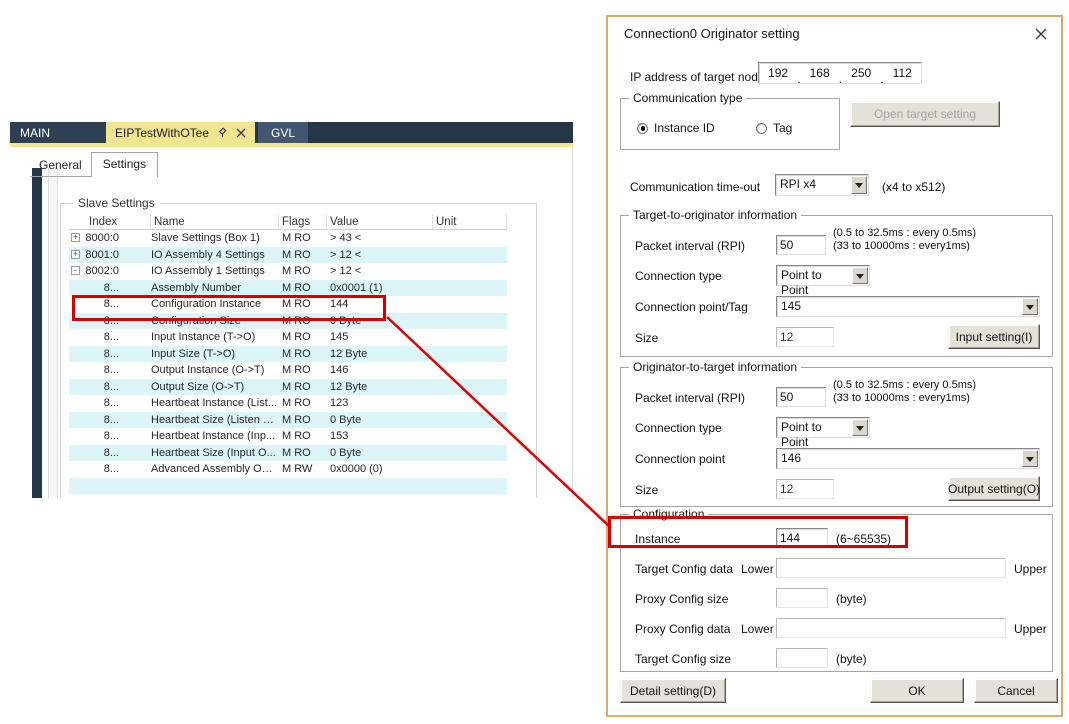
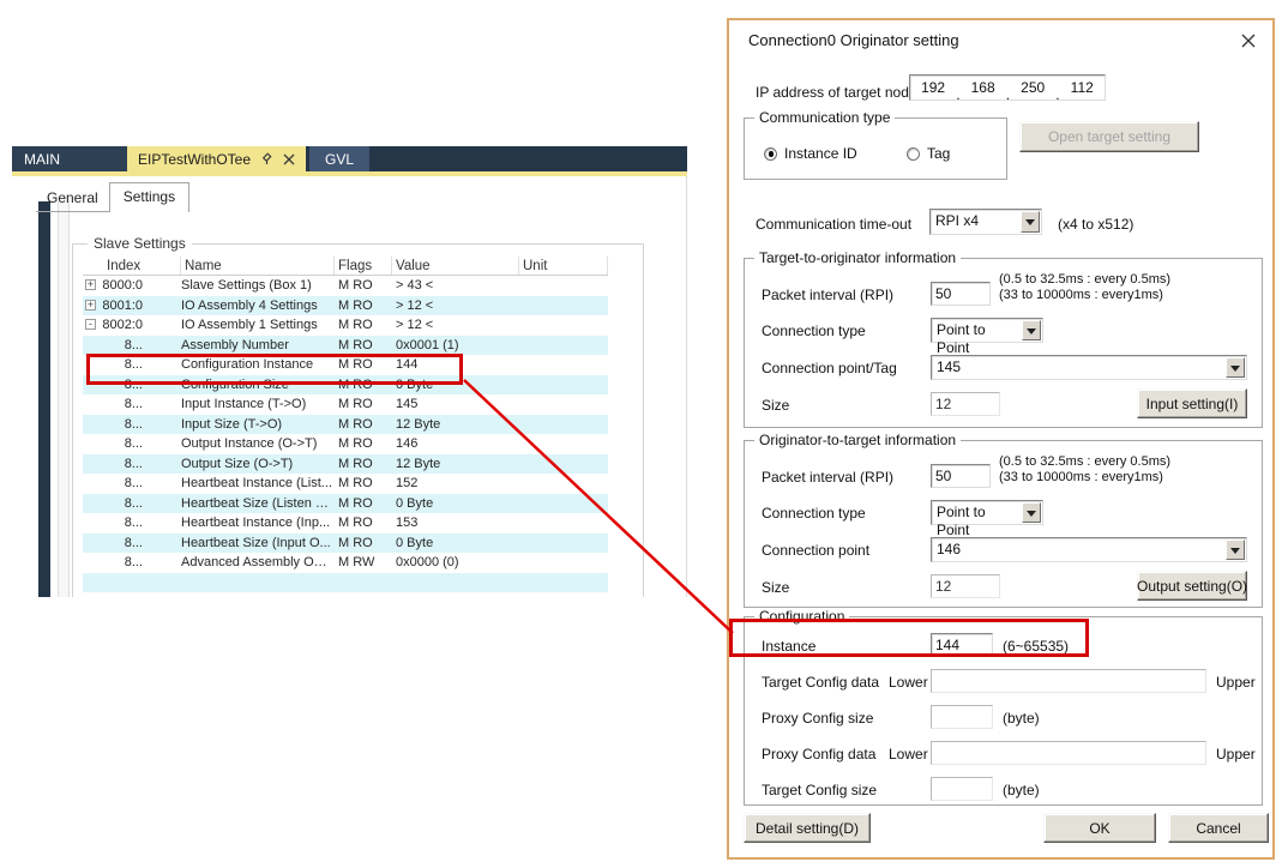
  MAIN
  EIPTestWithOTee
  GVL
  General
  Settings
  Slave Settings
  Index
  Name
  Flags
  Value
  Unit
  +
  8000:0
  Slave Settings (Box 1)
  M RO
  > 43 <
  +
  8001:0
  IO Assembly 4 Settings
  M RO
  > 12 <
  -
  8002:0
  IO Assembly 1 Settings
  M RO
  > 12 <
  8...
  Assembly Number
  M RO
  0x0001 (1)
  8...
  Configuration Instance
  M RO
  144
  8...
  Configuration Size
  M RO
  0 Byte
  8...
  Input Instance (T->O)
  M RO
  145
  8...
  Input Size (T->O)
  M RO
  12 Byte
  8...
  Output Instance (O->T)
  M RO
  146
  8...
  Output Size (O->T)
  M RO
  12 Byte
  8...
  Heartbeat Instance (List...
  M RO
- 123
+ 152
  8...
  Heartbeat Size (Listen O..
  M RO
  0 Byte
  8...
  Heartbeat Instance (Inp...
  M RO
  153
  8...
  Heartbeat Size (Input O...
  M RO
  0 Byte
  8...
  Advanced Assembly Opti..
  M RW
  0x0000 (0)
  Connection0 Originator setting
  IP address of target nod
  192
  .
  168
  .
  250
  .
  112
  Communication type
  Instance ID
  Tag
  Open target setting
  Communication time-out
  RPI x4
  (x4 to x512)
  Target-to-originator information
  Packet interval (RPI)
  50
  (0.5 to 32.5ms : every 0.5ms)
  (33 to 10000ms : every1ms)
  Connection type
  Point to Point
  Connection point/Tag
  145
  Size
  12
  Input setting(I)
  Originator-to-target information
  Packet interval (RPI)
  50
  (0.5 to 32.5ms : every 0.5ms)
  (33 to 10000ms : every1ms)
  Connection type
  Point to Point
  Connection point
  146
  Size
  12
  Output setting(O)
  Configuration
  Instance
  144
  (6~65535)
  Target Config data
  Lower
  Upper
  Proxy Config size
  (byte)
  Proxy Config data
  Lower
  Upper
  Target Config size
  (byte)
  Detail setting(D)
  OK
  Cancel
